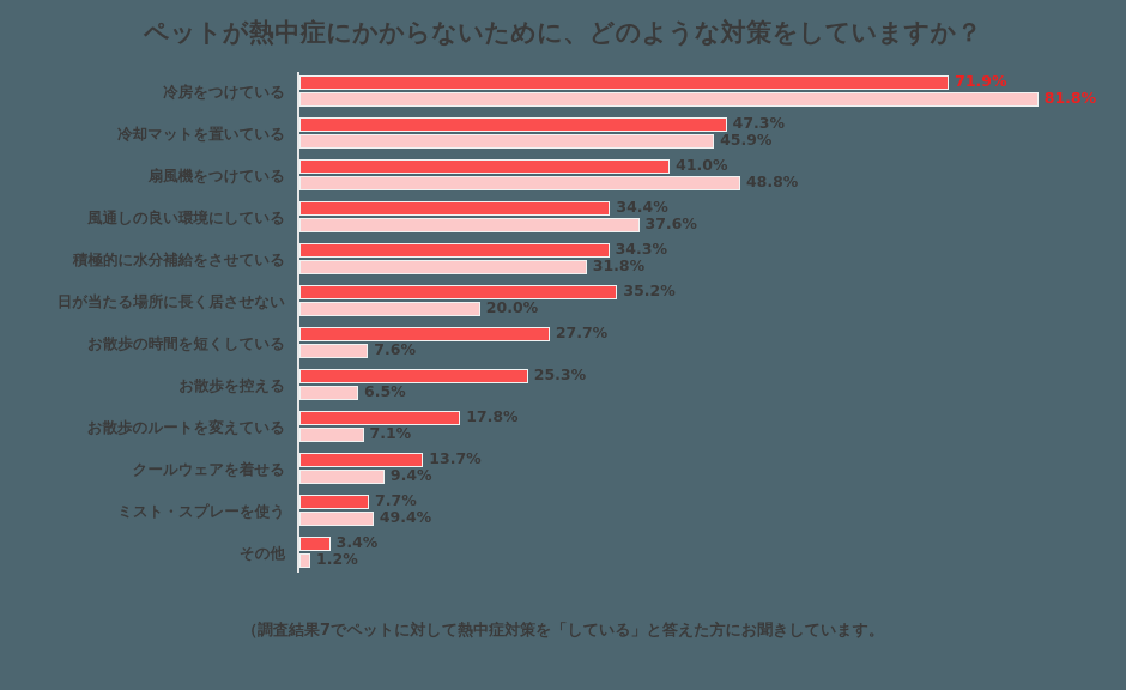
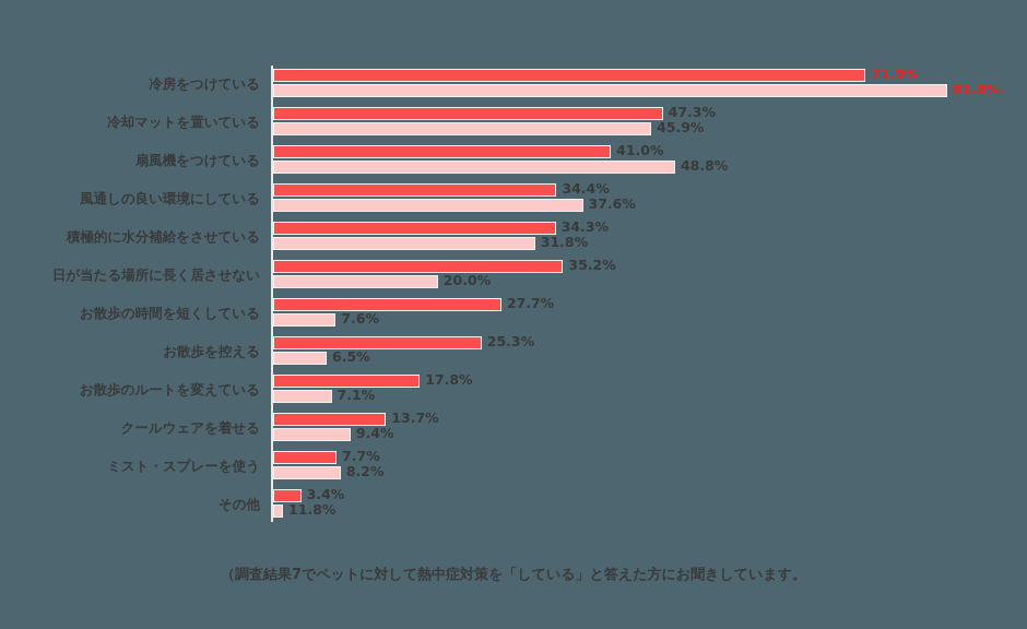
- ペットが熱中症にかからないために、どのような対策をしていますか？
  冷房をつけている
  71.9%
  81.8%
  冷却マットを置いている
  47.3%
  45.9%
  扇風機をつけている
  41.0%
  48.8%
  風通しの良い環境にしている
  34.4%
  37.6%
  積極的に水分補給をさせている
  34.3%
  31.8%
  日が当たる場所に長く居させない
  35.2%
  20.0%
  お散歩の時間を短くしている
  27.7%
  7.6%
  お散歩を控える
  25.3%
  6.5%
  お散歩のルートを変えている
  17.8%
  7.1%
  クールウェアを着せる
  13.7%
  9.4%
  ミスト・スプレーを使う
  7.7%
- 49.4%
+ 8.2%
  その他
  3.4%
- 1.2%
+ 11.8%
  （調査結果7でペットに対して熱中症対策を「している」と答えた方にお聞きしています。
